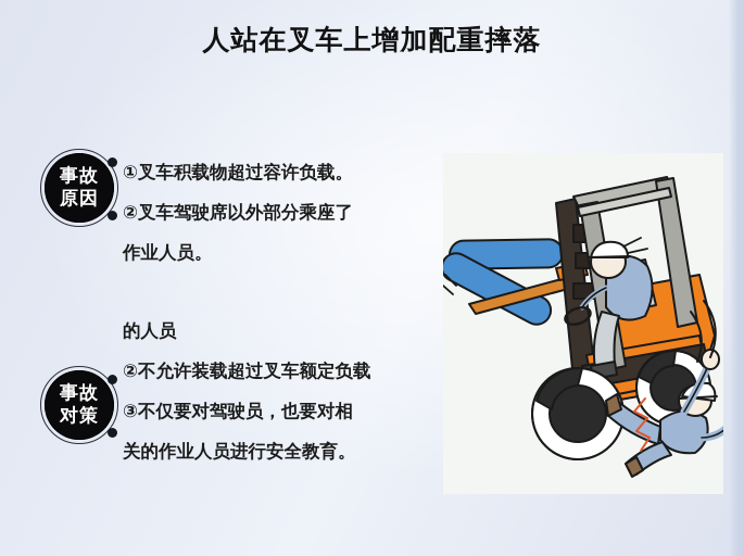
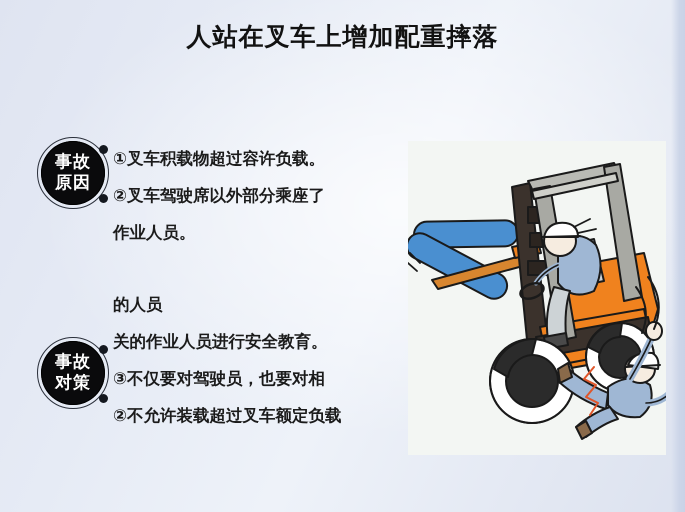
  人站在叉车上增加配重摔落
  事故
  原因
  事故
  对策
  ①叉车积载物超过容许负载。
  ②叉车驾驶席以外部分乘座了
  作业人员。
  的人员
- ②不允许装载超过叉车额定负载
+ 关的作业人员进行安全教育。
  ③不仅要对驾驶员，也要对相
- 关的作业人员进行安全教育。
+ ②不允许装载超过叉车额定负载
